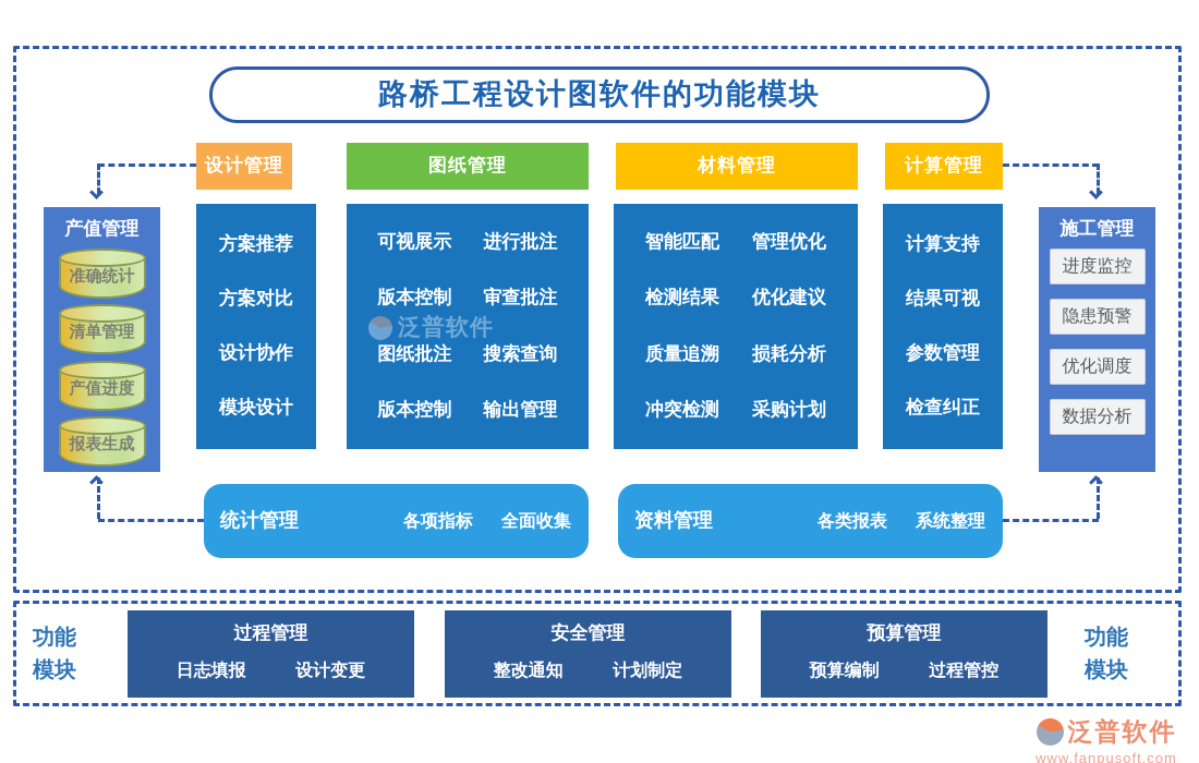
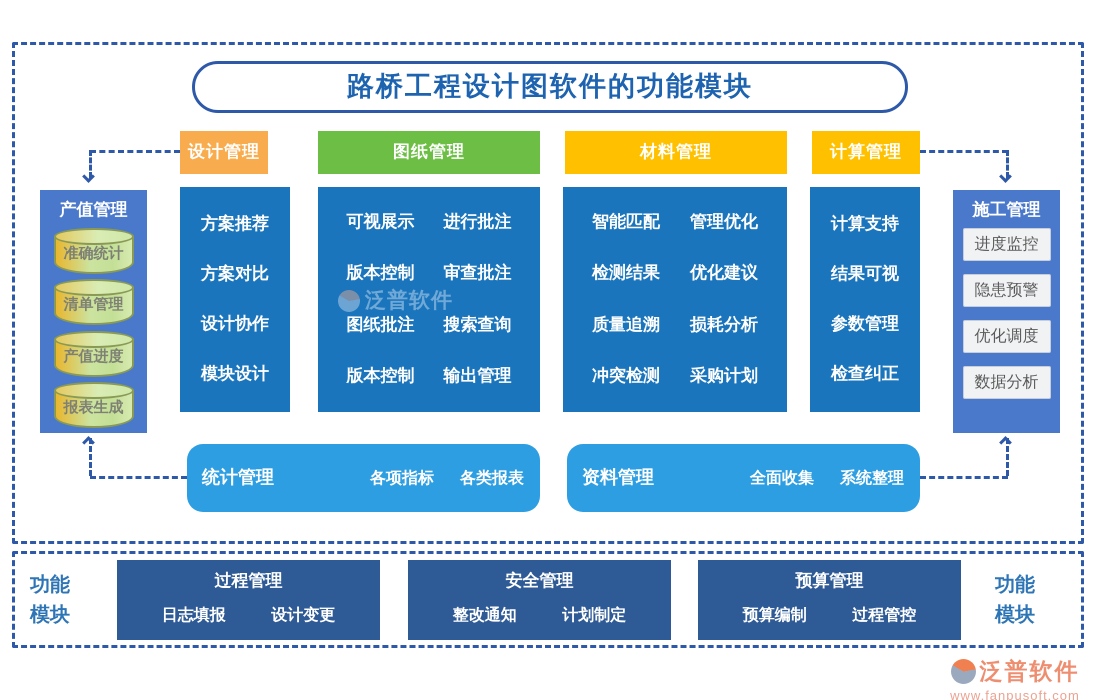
  路桥工程设计图软件的功能模块
  设计管理
  图纸管理
  材料管理
  计算管理
  方案推荐
  方案对比
  设计协作
  模块设计
  可视展示
  进行批注
  版本控制
  审查批注
  图纸批注
  搜索查询
  版本控制
  输出管理
  智能匹配
  管理优化
  检测结果
  优化建议
  质量追溯
  损耗分析
  冲突检测
  采购计划
  计算支持
  结果可视
  参数管理
  检查纠正
  产值管理
  准确统计
  清单管理
  产值进度
  报表生成
  施工管理
  进度监控
  隐患预警
  优化调度
  数据分析
  统计管理
  各项指标
- 全面收集
+ 各类报表
  资料管理
- 各类报表
+ 全面收集
  系统整理
  功能
  模块
  功能
  模块
  过程管理
  日志填报
  设计变更
  安全管理
  整改通知
  计划制定
  预算管理
  预算编制
  过程管控
  泛普软件
  泛普软件
  www.fanpusoft.com
